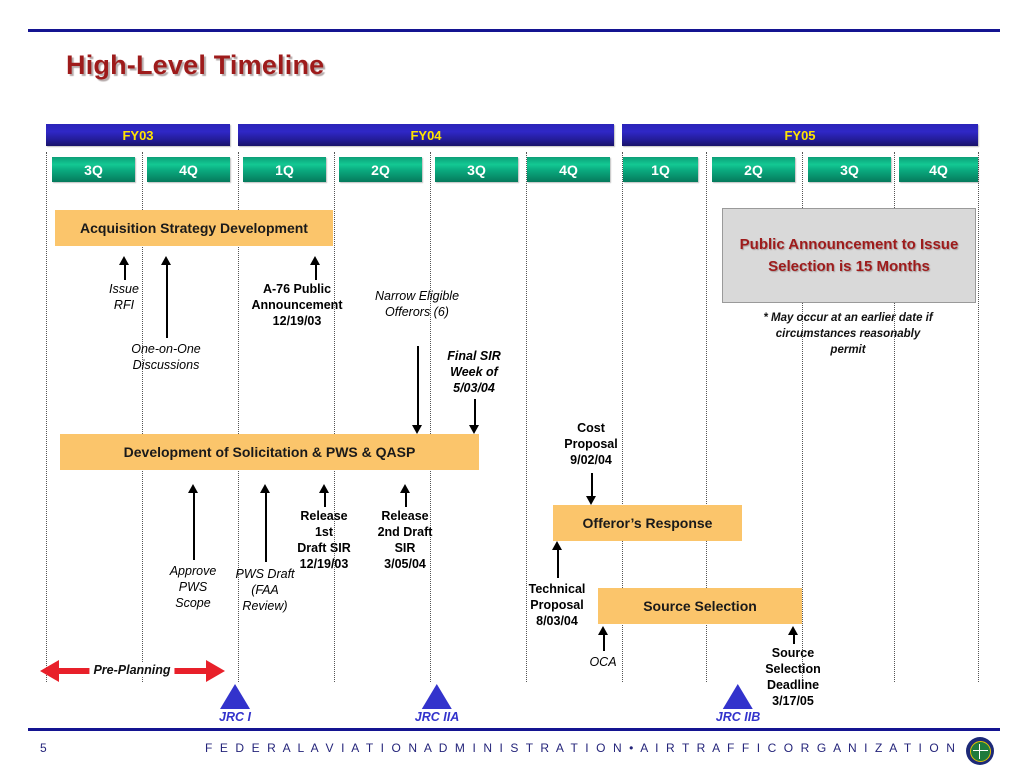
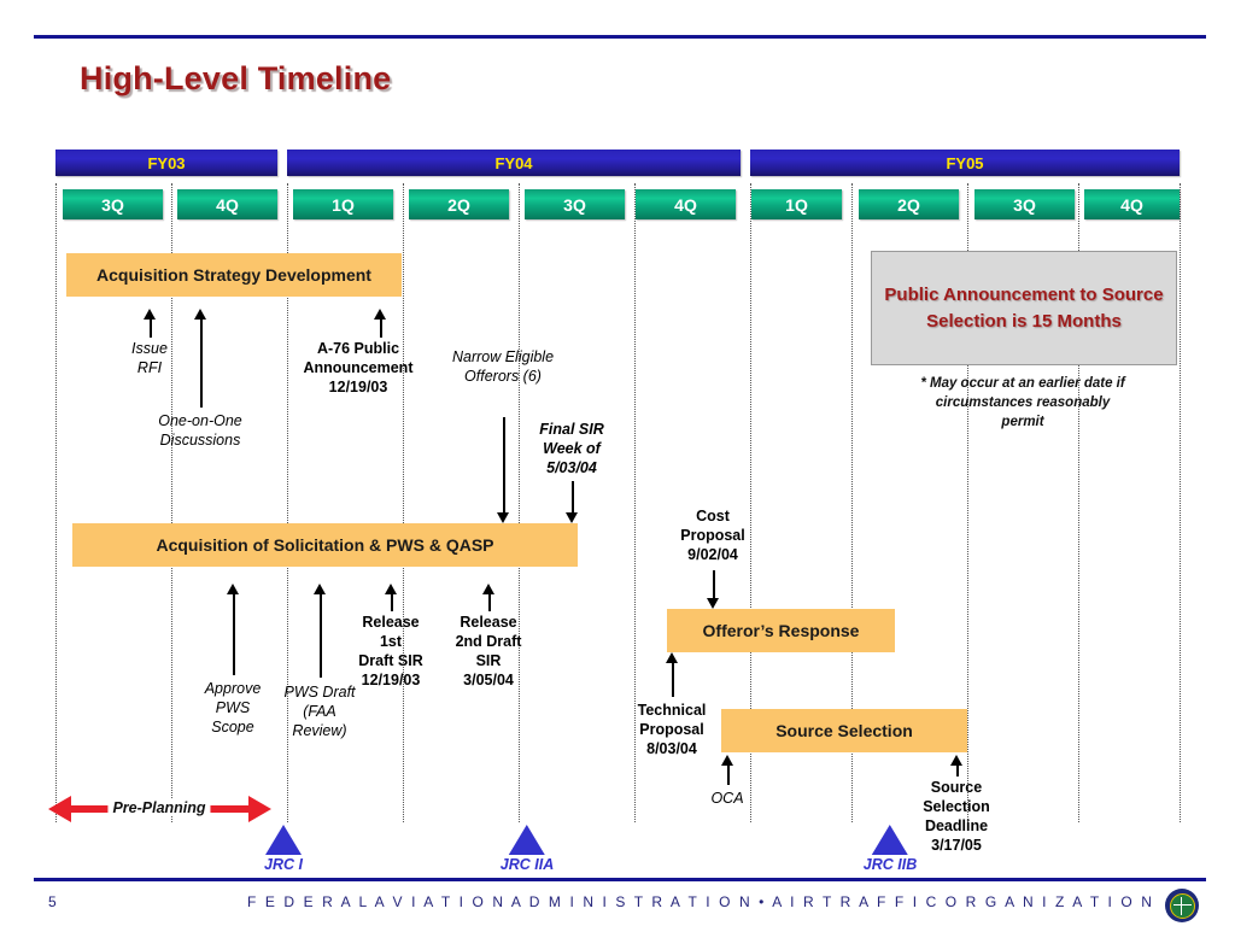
  High-Level Timeline
  FY03
  FY04
  FY05
  3Q
  4Q
  1Q
  2Q
  3Q
  4Q
  1Q
  2Q
  3Q
  4Q
  Acquisition Strategy Development
- Development of Solicitation & PWS & QASP
+ Acquisition of Solicitation & PWS & QASP
  Offeror’s Response
  Source Selection
  Issue
  RFI
  One-on-One
  Discussions
  A-76 Public
  Announcement
  12/19/03
  Narrow Eligible
  Offerors (6)
  Final SIR
  Week of
  5/03/04
  Approve
  PWS
  Scope
  PWS Draft
  (FAA
  Review)
  Release
  1st
  Draft SIR
  12/19/03
  Release
  2nd Draft
  SIR
  3/05/04
  Cost
  Proposal
  9/02/04
  Technical
  Proposal
  8/03/04
  OCA
  Source
  Selection
  Deadline
  3/17/05
- Public Announcement to Issue Selection is 15 Months
+ Public Announcement to Source Selection is 15 Months
  * May occur at an earlier date if
  circumstances reasonably permit
  Pre-Planning
  JRC I
  JRC IIA
  JRC IIB
  5
  F E D E R A L A V I A T I O N A D M I N I S T R A T I O N • A I R T R A F F I C O R G A N I Z A T I O N
